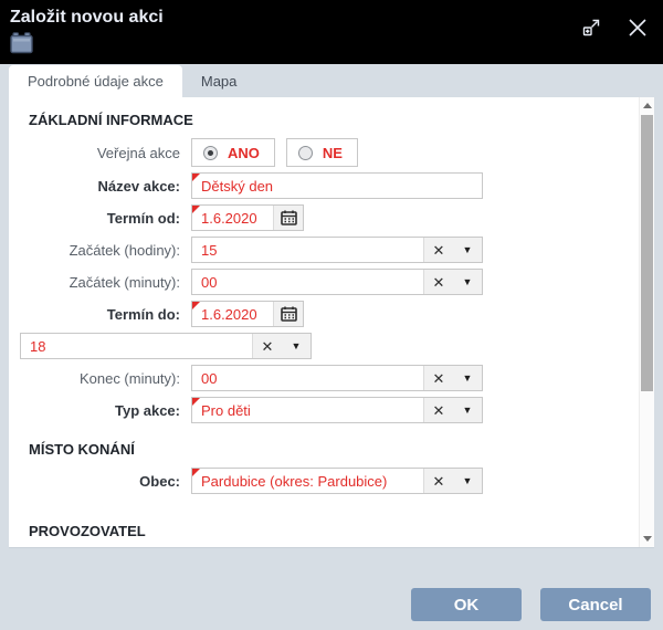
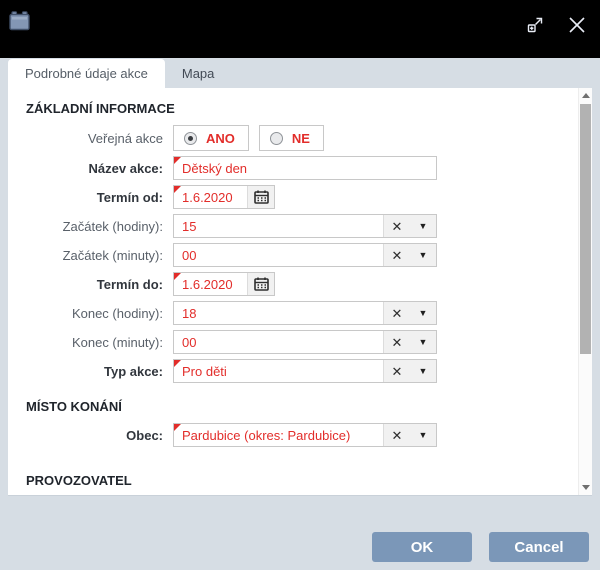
- Založit novou akci
  Podrobné údaje akce
  Mapa
  ZÁKLADNÍ INFORMACE
  Veřejná akce
  ANO
  NE
  Název akce:
  Dětský den
  Termín od:
  1.6.2020
  Začátek (hodiny):
  15
  ✕
  ▼
  Začátek (minuty):
  00
  ✕
  ▼
  Termín do:
  1.6.2020
+ Konec (hodiny):
  18
  ✕
  ▼
  Konec (minuty):
  00
  ✕
  ▼
  Typ akce:
  Pro děti
  ✕
  ▼
  MÍSTO KONÁNÍ
  Obec:
  Pardubice (okres: Pardubice)
  ✕
  ▼
  PROVOZOVATEL
  OK
  Cancel
